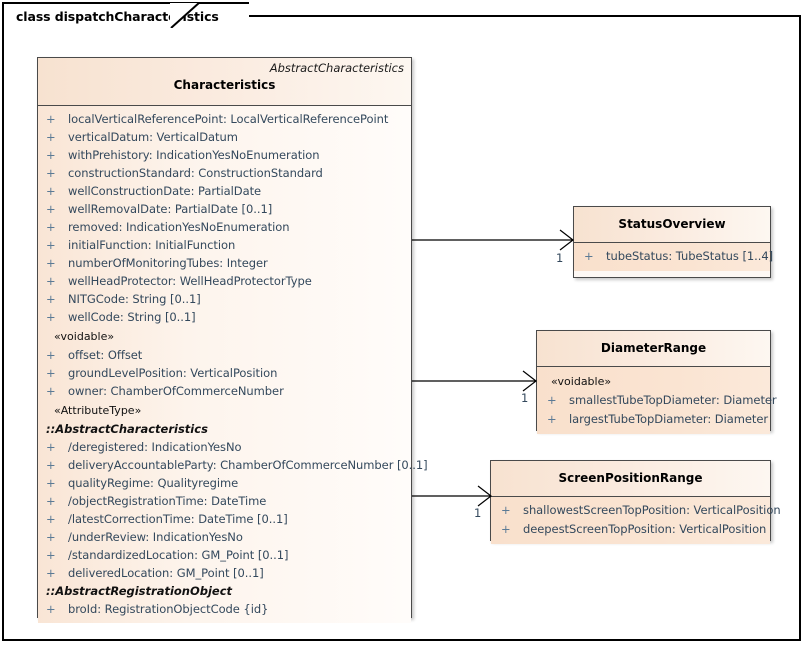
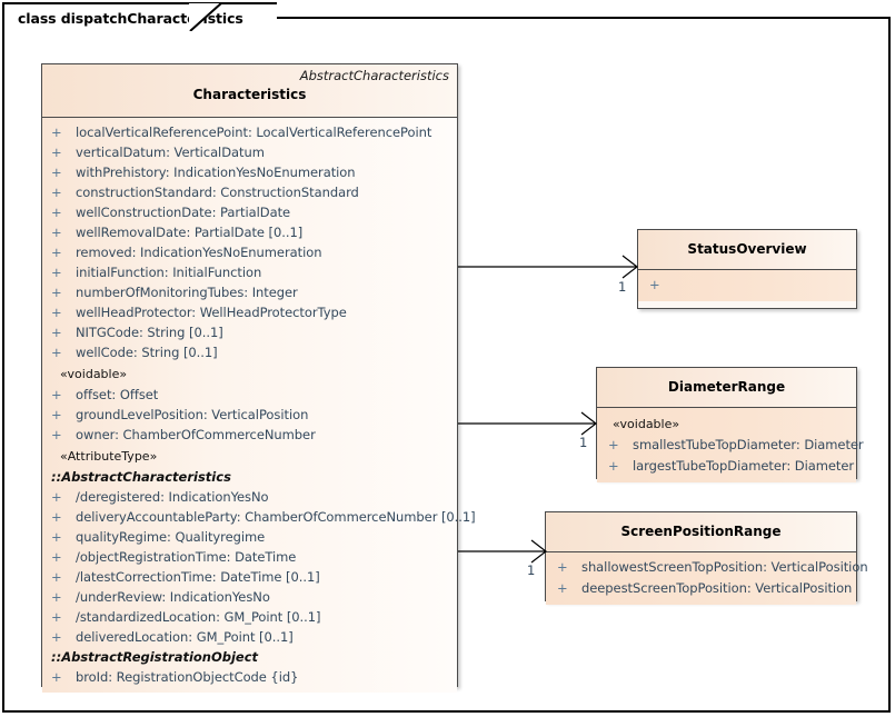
  class dispatchCharactstics
  AbstractCharacteristics
  Characteristics
  +
  localVerticalReferencePoint: LocalVerticalReferencePoint
  +
  verticalDatum: VerticalDatum
  +
  withPrehistory: IndicationYesNoEnumeration
  +
  constructionStandard: ConstructionStandard
  +
  wellConstructionDate: PartialDate
  +
  wellRemovalDate: PartialDate [0..1]
  +
  removed: IndicationYesNoEnumeration
  +
  initialFunction: InitialFunction
  +
  numberOfMonitoringTubes: Integer
  +
  wellHeadProtector: WellHeadProtectorType
  +
  NITGCode: String [0..1]
  +
  wellCode: String [0..1]
  «voidable»
  +
  offset: Offset
  +
  groundLevelPosition: VerticalPosition
  +
  owner: ChamberOfCommerceNumber
  «AttributeType»
  ::AbstractCharacteristics
  +
  /deregistered: IndicationYesNo
  +
  deliveryAccountableParty: ChamberOfCommerceNumber [0..1]
  +
  qualityRegime: Qualityregime
  +
  /objectRegistrationTime: DateTime
  +
  /latestCorrectionTime: DateTime [0..1]
  +
  /underReview: IndicationYesNo
  +
  /standardizedLocation: GM_Point [0..1]
  +
  deliveredLocation: GM_Point [0..1]
  ::AbstractRegistrationObject
  +
  broId: RegistrationObjectCode {id}
  StatusOverview
  +
- tubeStatus: TubeStatus [1..4]
  DiameterRange
  «voidable»
  +
  smallestTubeTopDiameter: Diameter
  +
  largestTubeTopDiameter: Diameter
  ScreenPositionRange
  +
  shallowestScreenTopPosition: VerticalPosition
  +
  deepestScreenTopPosition: VerticalPosition
  1
  1
  1
